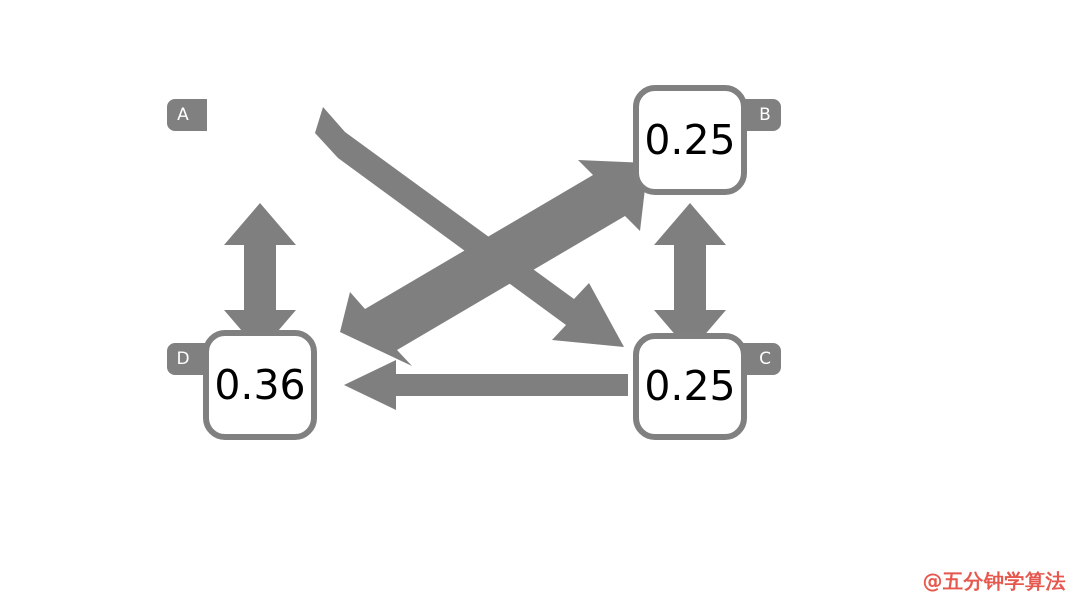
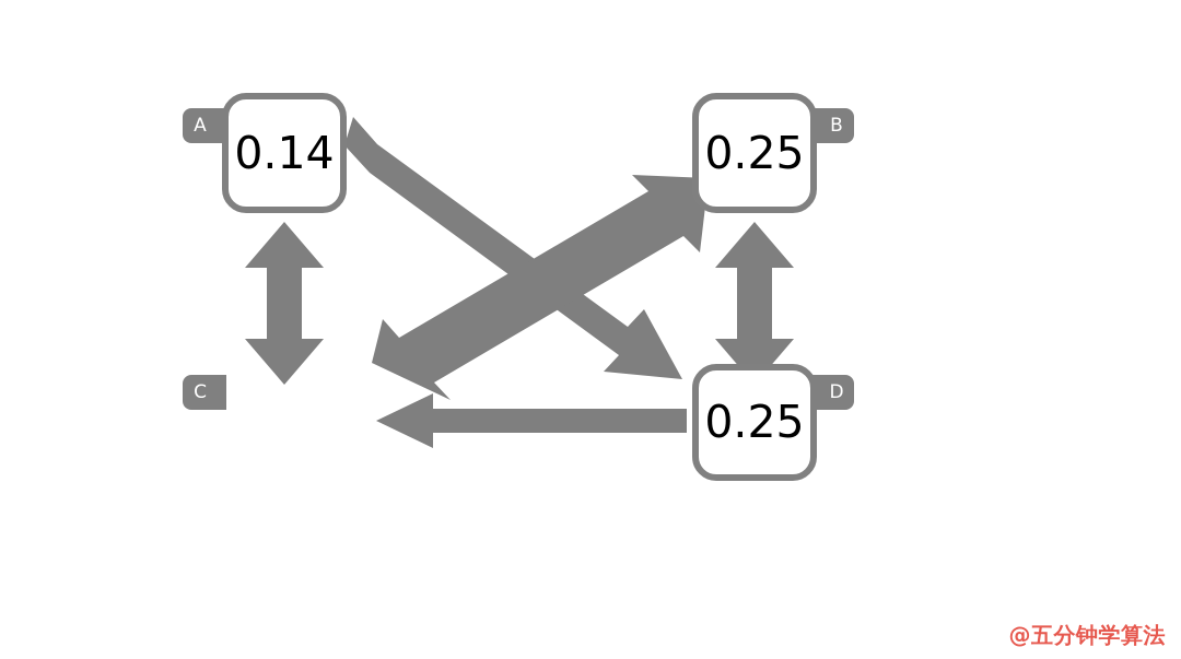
  A
+ 0.14
  B
  0.25
- D
+ C
- 0.36
- C
+ D
  0.25
  @五分钟学算法
